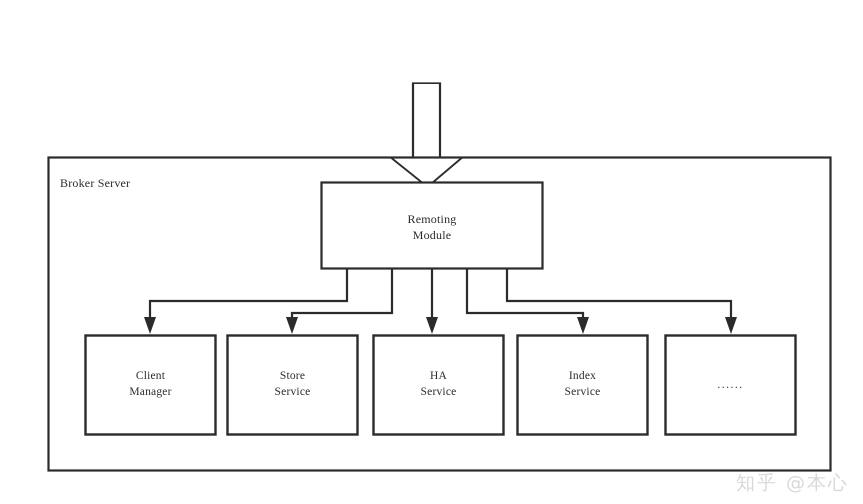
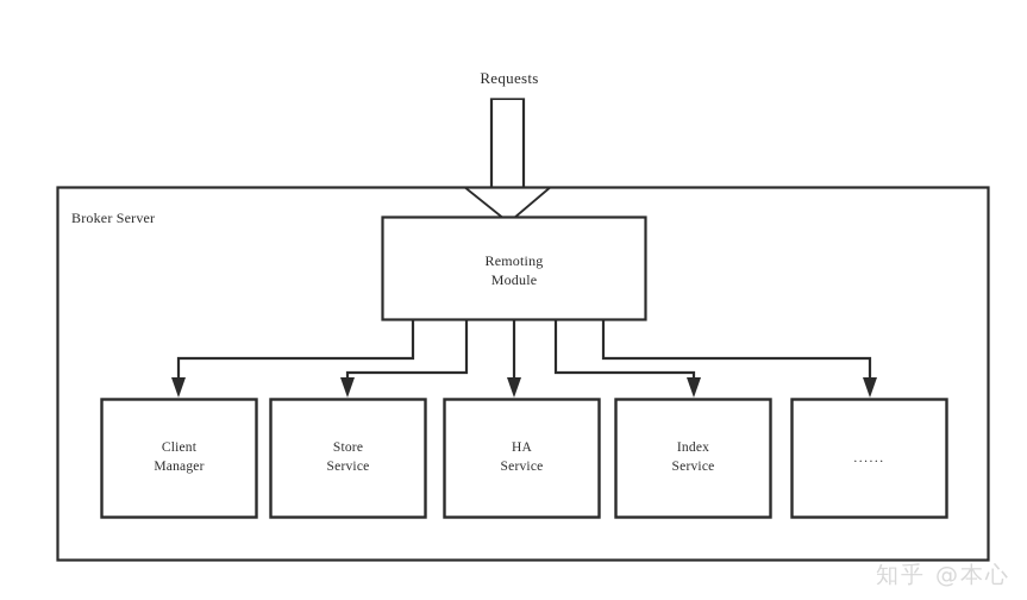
+ Requests
  Broker Server
  Remoting
  Module
  Client
  Manager
  Store
  Service
  HA
  Service
  Index
  Service
  ......
  知乎 @本心
